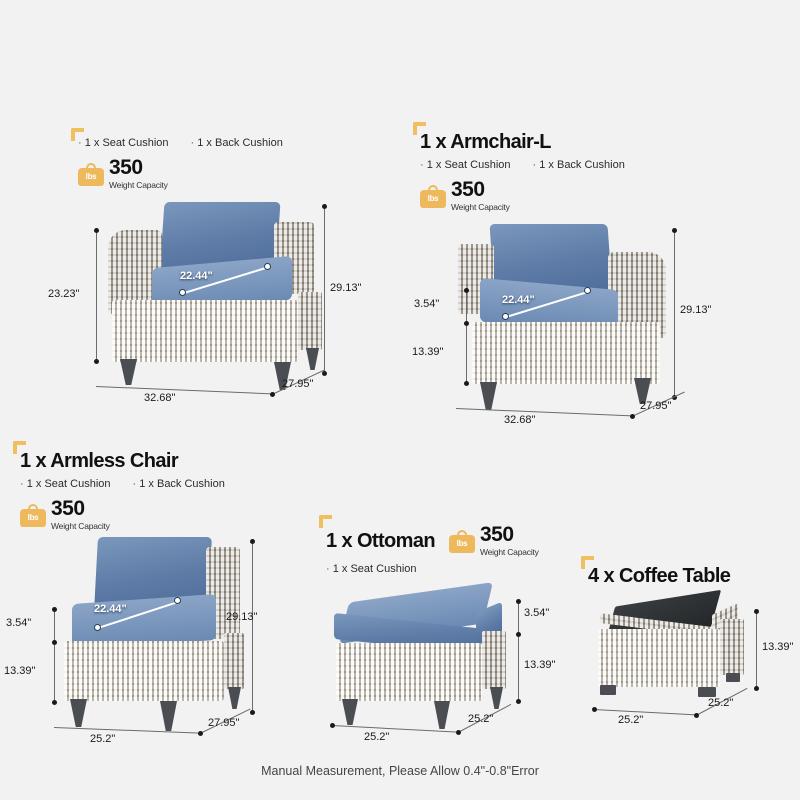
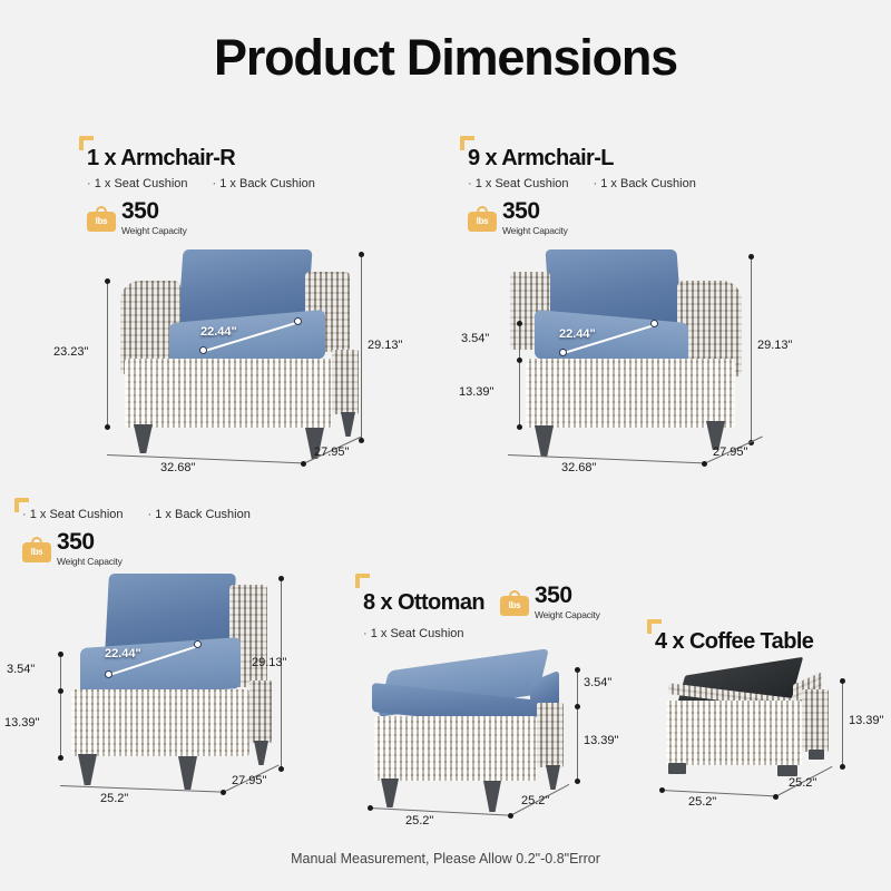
+ Product Dimensions
+ 1 x Armchair-R
  1 x Seat Cushion
  1 x Back Cushion
  lbs
  350
  Weight Capacity
  22.44"
  23.23"
  29.13"
  32.68"
  27.95"
- 1 x Armchair-L
+ 9 x Armchair-L
  1 x Seat Cushion
  1 x Back Cushion
  lbs
  350
  Weight Capacity
  22.44"
  3.54"
  13.39"
  29.13"
  32.68"
  27.95"
- 1 x Armless Chair
  1 x Seat Cushion
  1 x Back Cushion
  lbs
  350
  Weight Capacity
  22.44"
  3.54"
  13.39"
  29.13"
  25.2"
  27.95"
- 1 x Ottoman
+ 8 x Ottoman
  lbs
  350
  Weight Capacity
  1 x Seat Cushion
  3.54"
  13.39"
  25.2"
  25.2"
  4 x Coffee Table
  13.39"
  25.2"
  25.2"
- Manual Measurement, Please Allow 0.4"-0.8"Error
+ Manual Measurement, Please Allow 0.2"-0.8"Error
